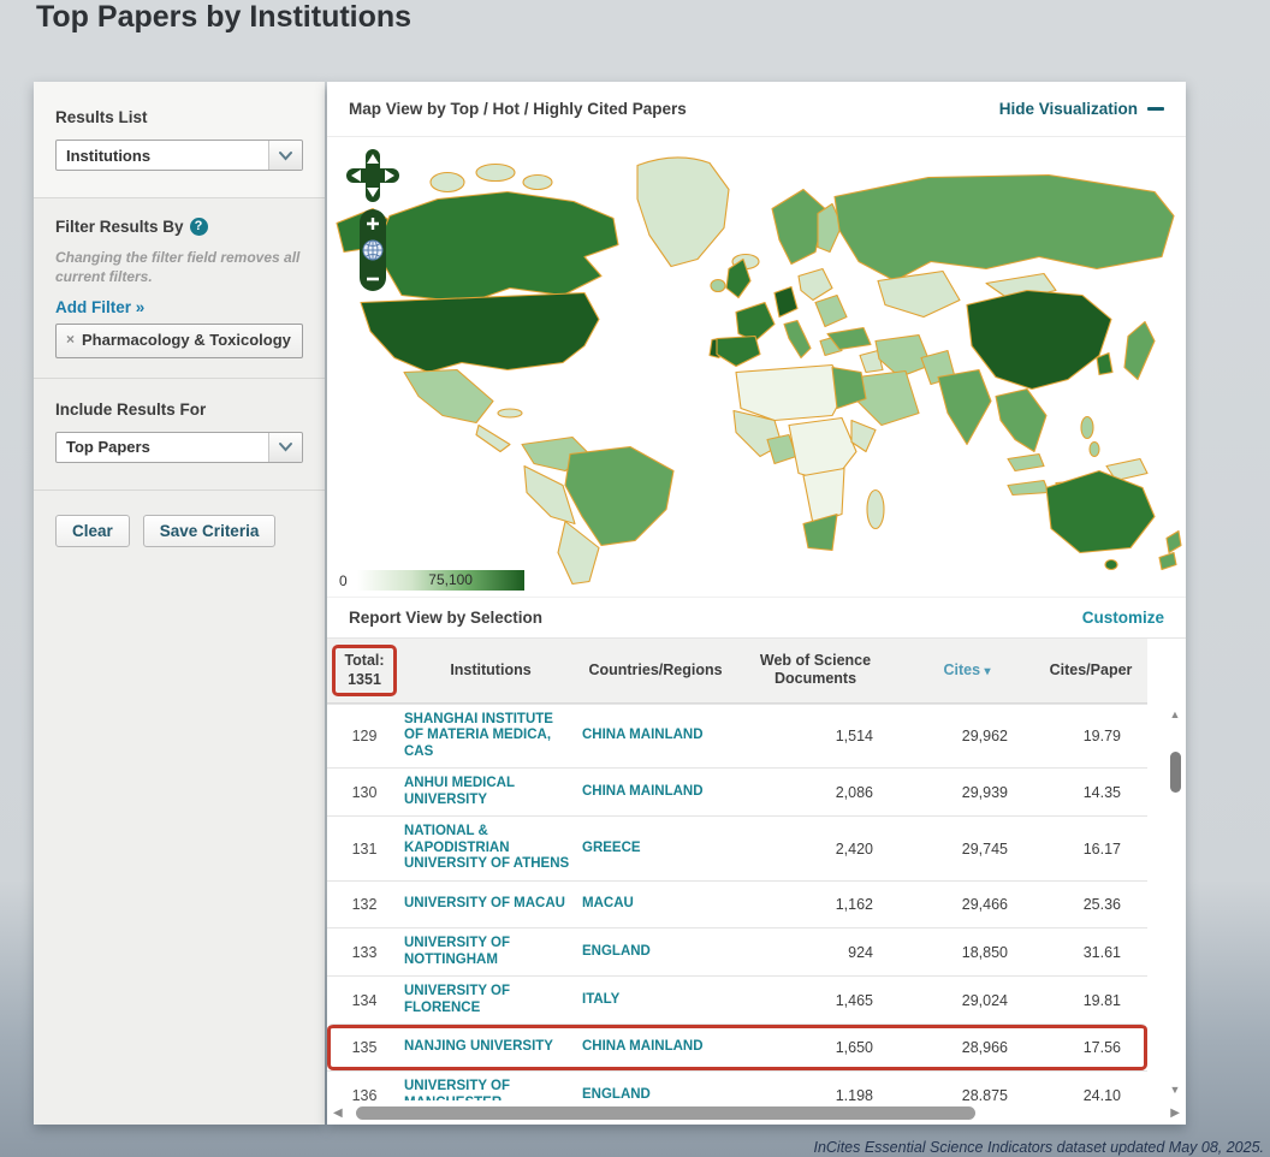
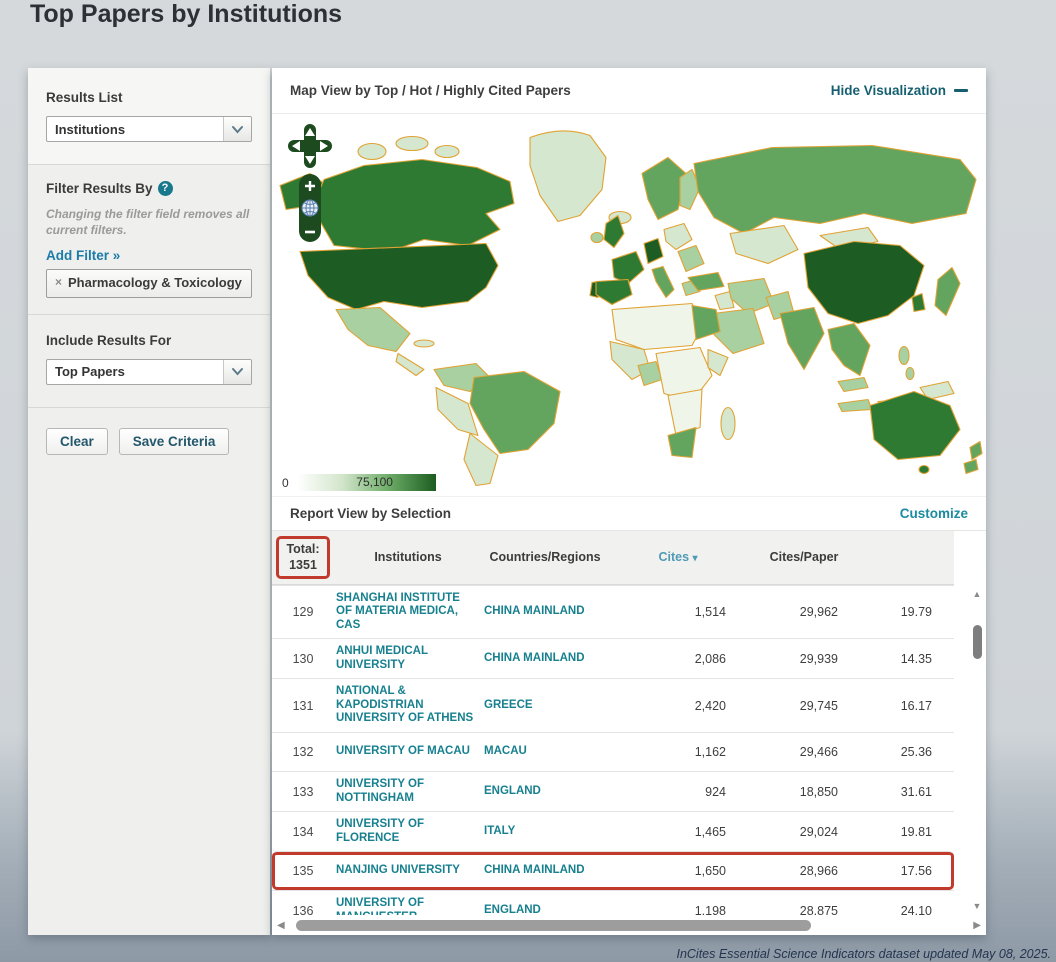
  Top Papers by Institutions
  Results List
  Institutions
  Filter Results By
  ?
  Changing the filter field removes all current filters.
  Add Filter »
  ×
  Pharmacology & Toxicology
  Include Results For
  Top Papers
  Clear
  Save Criteria
  Map View by Top / Hot / Highly Cited Papers
  Hide Visualization
  0
  75,100
  Report View by Selection
  Customize
  Total:
  1351
  Institutions
  Countries/Regions
- Web of Science Documents
  Cites ▾
  Cites/Paper
  129
  SHANGHAI INSTITUTE OF MATERIA MEDICA, CAS
  CHINA MAINLAND
  1,514
  29,962
  19.79
  130
  ANHUI MEDICAL UNIVERSITY
  CHINA MAINLAND
  2,086
  29,939
  14.35
  131
  NATIONAL & KAPODISTRIAN UNIVERSITY OF ATHENS
  GREECE
  2,420
  29,745
  16.17
  132
  UNIVERSITY OF MACAU
  MACAU
  1,162
  29,466
  25.36
  133
  UNIVERSITY OF NOTTINGHAM
  ENGLAND
  924
  18,850
  31.61
  134
  UNIVERSITY OF FLORENCE
  ITALY
  1,465
  29,024
  19.81
  135
  NANJING UNIVERSITY
  CHINA MAINLAND
  1,650
  28,966
  17.56
  136
  ENGLAND
  1,198
  28,875
  24.10
  ▲
  ▼
  ◀
  ▶
  InCites Essential Science Indicators dataset updated May 08, 2025.
